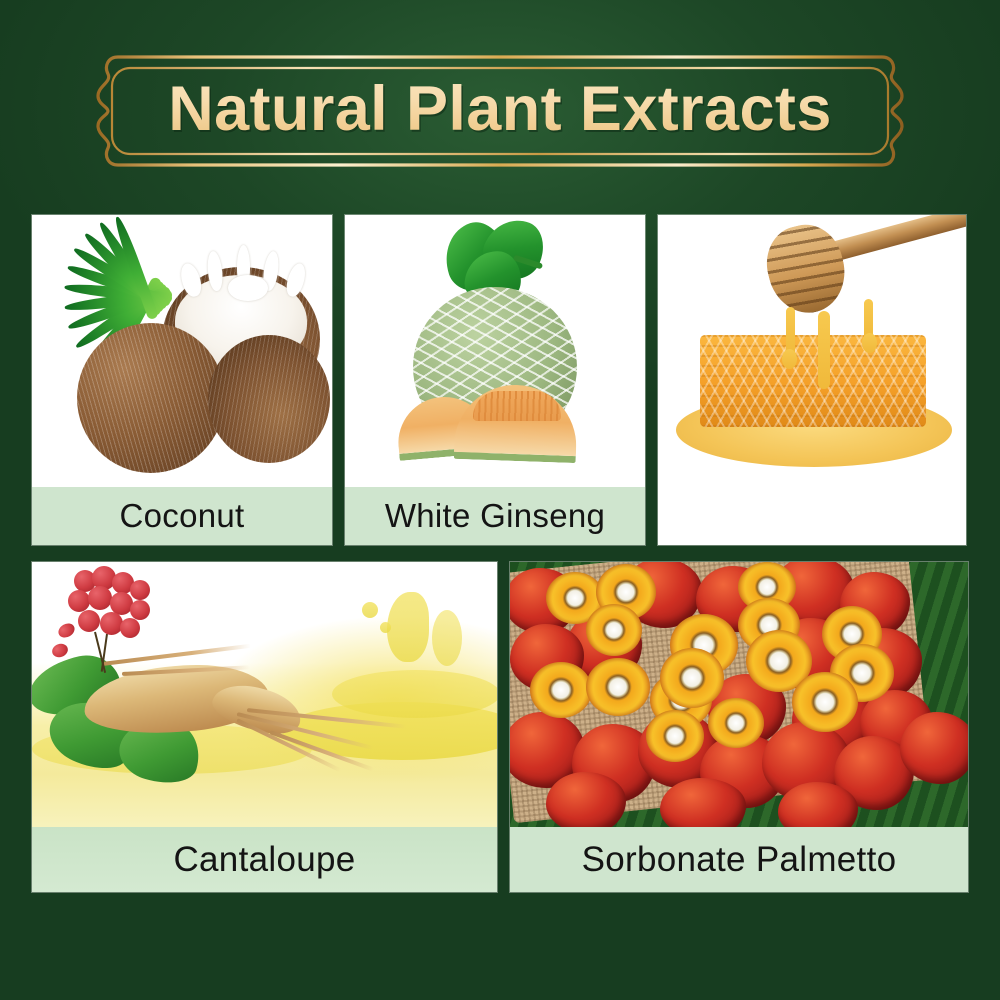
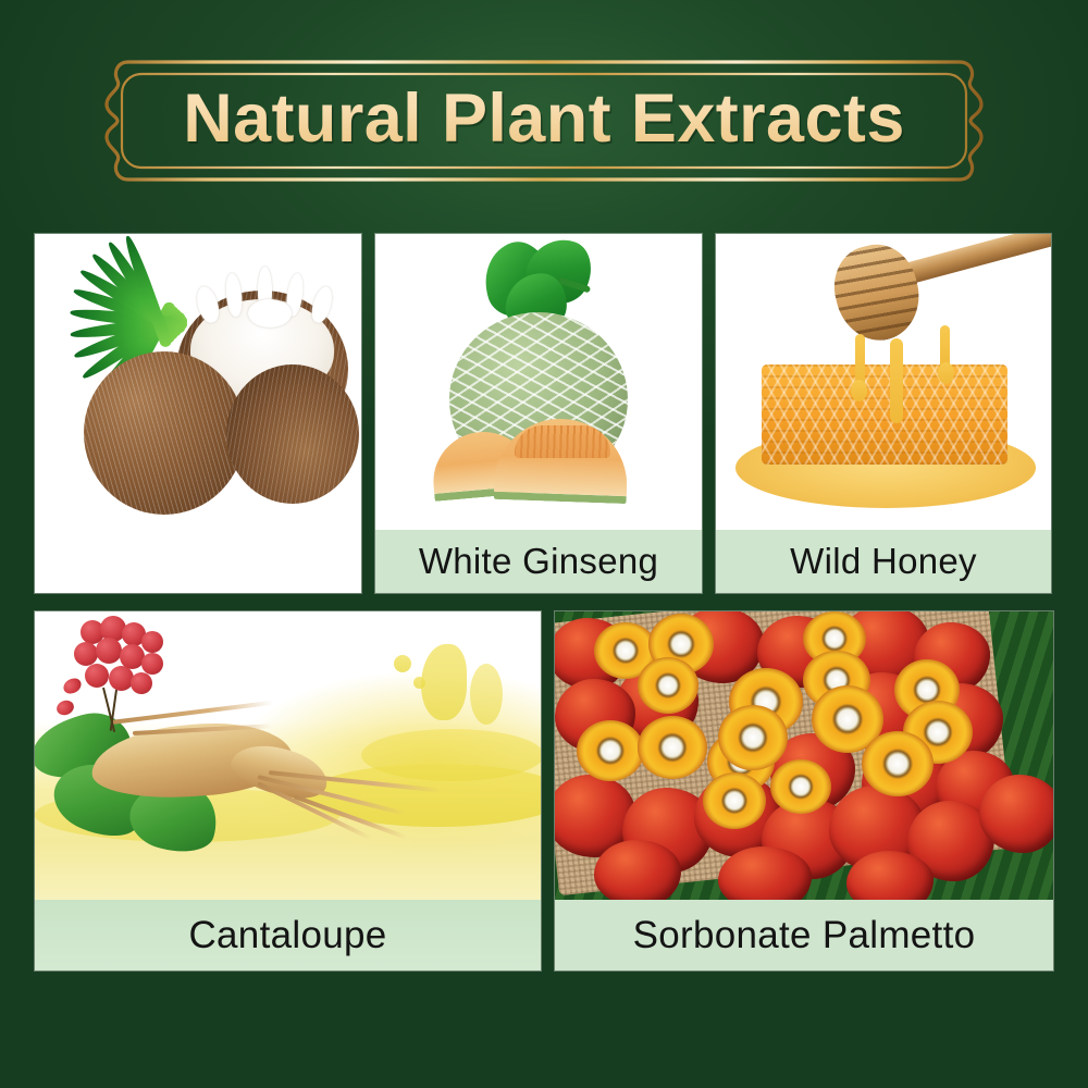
  Natural Plant Extracts
- Coconut
  White Ginseng
+ Wild Honey
  Cantaloupe
  Sorbonate Palmetto
